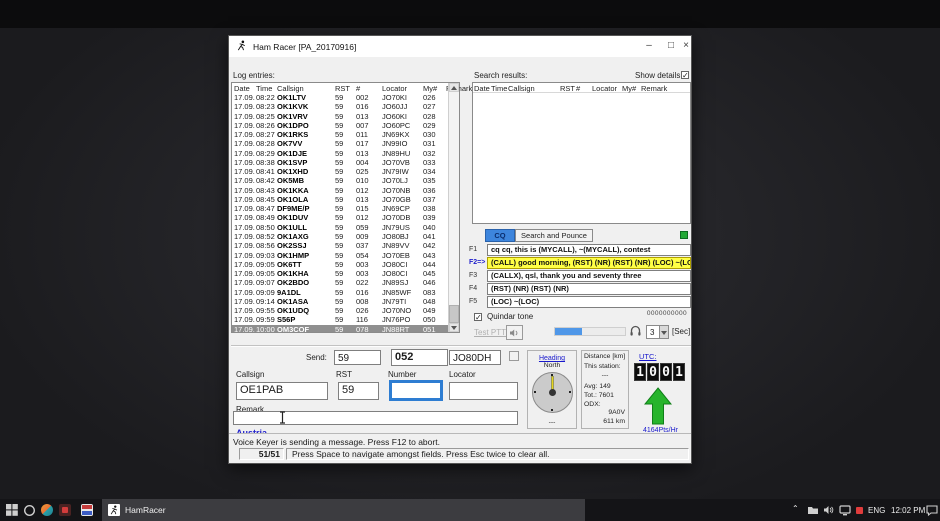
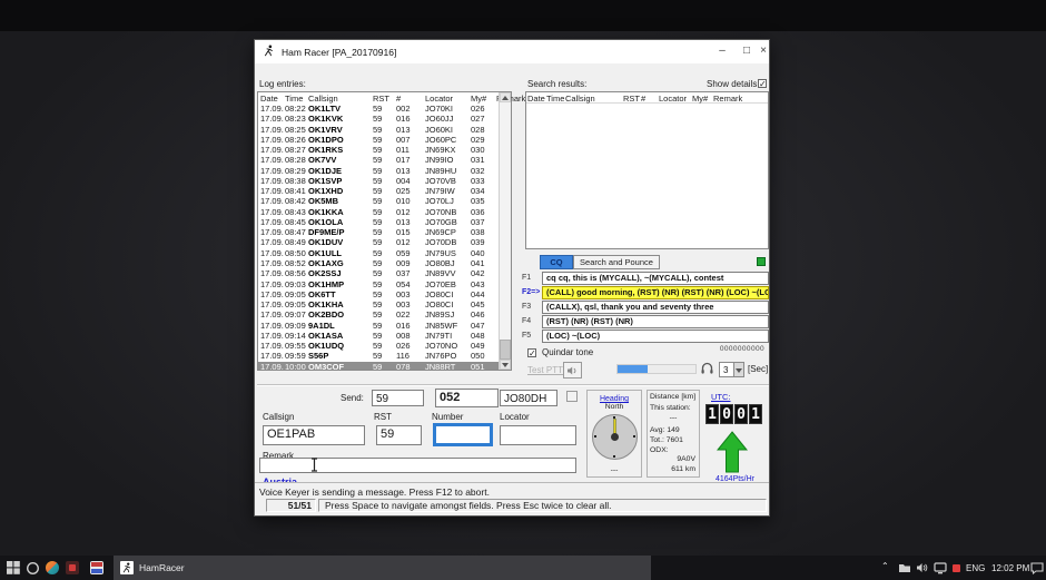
  Ham Racer [PA_20170916]
  –
  □
  ×
  Log entries:
  Search results:
  Show details
  ✓
  Date
  Time
  Callsign
  RST
  #
  Locator
  My#
  17.09.
  08:22
  OK1LTV
  59
  002
  JO70KI
  026
  17.09.
  08:23
  OK1KVK
  59
  016
  JO60JJ
  027
  17.09.
  08:25
  OK1VRV
  59
  013
  JO60KI
  028
  17.09.
  08:26
  OK1DPO
  59
  007
  JO60PC
  029
  17.09.
  08:27
  OK1RKS
  59
  011
  JN69KX
  030
  17.09.
  08:28
  OK7VV
  59
  017
  JN99IO
  031
  17.09.
  08:29
  OK1DJE
  59
  013
  JN89HU
  032
  17.09.
  08:38
  OK1SVP
  59
  004
  JO70VB
  033
  17.09.
  08:41
  OK1XHD
  59
  025
  JN79IW
  034
  17.09.
  08:42
  OK5MB
  59
  010
  JO70LJ
  035
  17.09.
  08:43
  OK1KKA
  59
  012
  JO70NB
  036
  17.09.
  08:45
  OK1OLA
  59
  013
  JO70GB
  037
  17.09.
  08:47
  DF9ME/P
  59
  015
  JN69CP
  038
  17.09.
  08:49
  OK1DUV
  59
  012
  JO70DB
  039
  17.09.
  08:50
  OK1ULL
  59
  059
  JN79US
  040
  17.09.
  08:52
  OK1AXG
  59
  009
  JO80BJ
  041
  17.09.
  08:56
  OK2SSJ
  59
  037
  JN89VV
  042
  17.09.
  09:03
  OK1HMP
  59
  054
  JO70EB
  043
  17.09.
  09:05
  OK6TT
  59
  003
  JO80CI
  044
  17.09.
  09:05
  OK1KHA
  59
  003
  JO80CI
  045
  17.09.
  09:07
  OK2BDO
  59
  022
  JN89SJ
  046
  17.09.
  09:09
  9A1DL
  59
  016
  JN85WF
- 083
+ 047
  17.09.
  09:14
  OK1ASA
  59
  008
  JN79TI
  048
  17.09.
  09:55
  OK1UDQ
  59
  026
  JO70NO
  049
  17.09.
  09:59
  S56P
  59
  116
  JN76PO
  050
  17.09.
  10:00
  OM3CQF
  59
  078
  JN88RT
  051
  Date
  Time
  Callsign
  RST
  #
  Locator
  My#
  Remark
  CQ
  Search and Pounce
  cq cq, this is (MYCALL), ~(MYCALL), contest
  (CALL) good morning, (RST) (NR) (RST) (NR) (LOC) ~(LO
  (CALLX), qsl, thank you and seventy three
  (RST) (NR) (RST) (NR)
  (LOC) ~(LOC)
  ✓
  Quindar tone
  Test PTT
  3
  [Sec]
  Send:
  59
  052
  JO80DH
  Callsign
  RST
  Number
  Locator
  OE1PAB
  59
  Remark
  ...
  UTC:
  1
  0
  0
  1
  Voice Keyer is sending a message. Press F12 to abort.
  51/51
  Press Space to navigate amongst fields. Press Esc twice to clear all.
  HamRacer
  ⌃
  ENG
  12:02 PM
